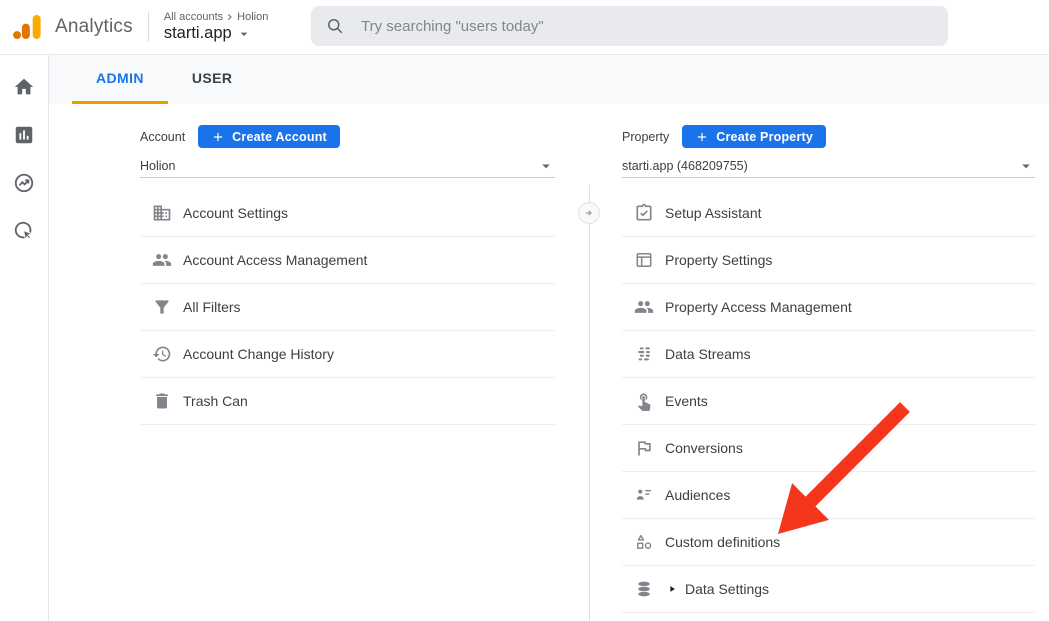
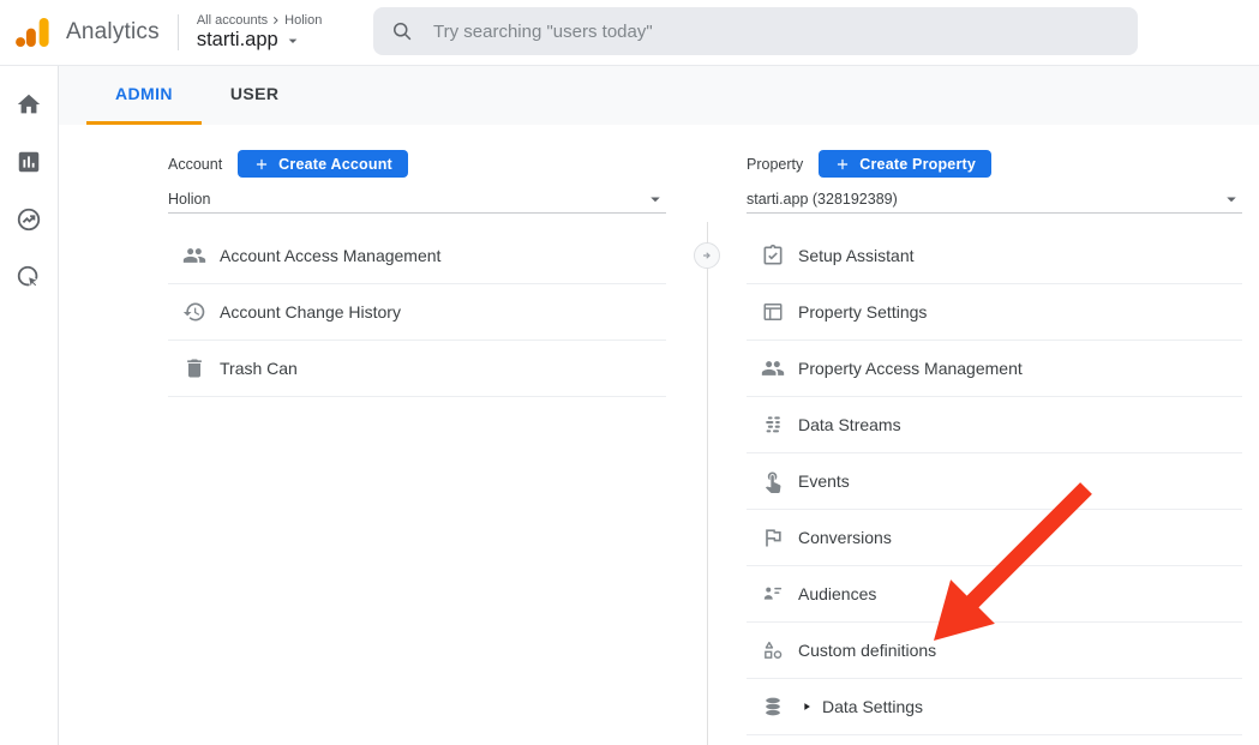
  Analytics
  All accounts
  Holion
  starti.app
  Try searching "users today"
  ADMIN
  USER
  Account
  Create Account
  Holion
- Account Settings
  Account Access Management
- All Filters
  Account Change History
  Trash Can
  Property
  Create Property
- starti.app (468209755)
+ starti.app (328192389)
  Setup Assistant
  Property Settings
  Property Access Management
  Data Streams
  Events
  Conversions
  Audiences
  Custom definitions
  Data Settings
